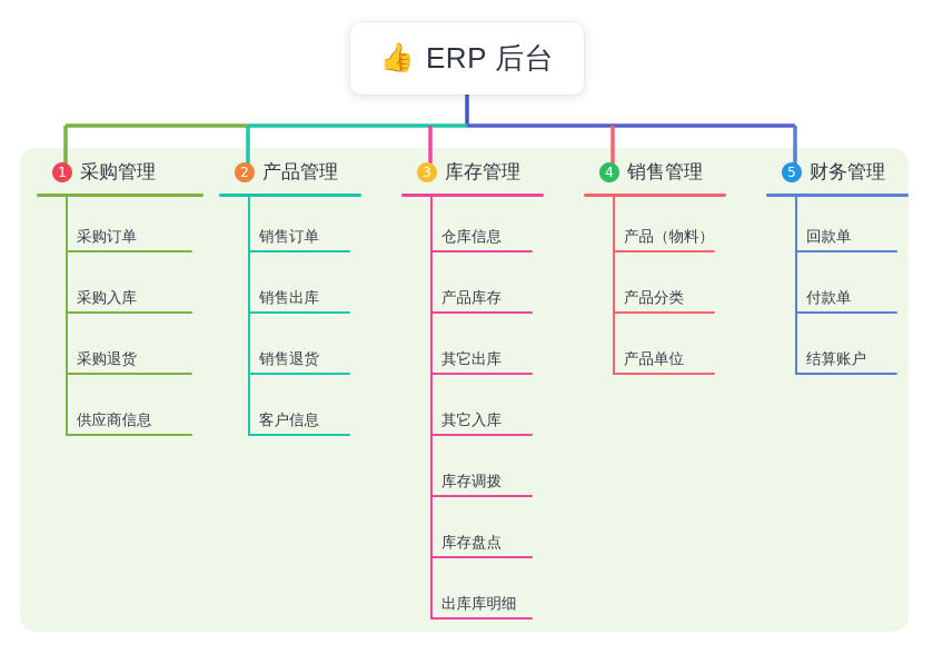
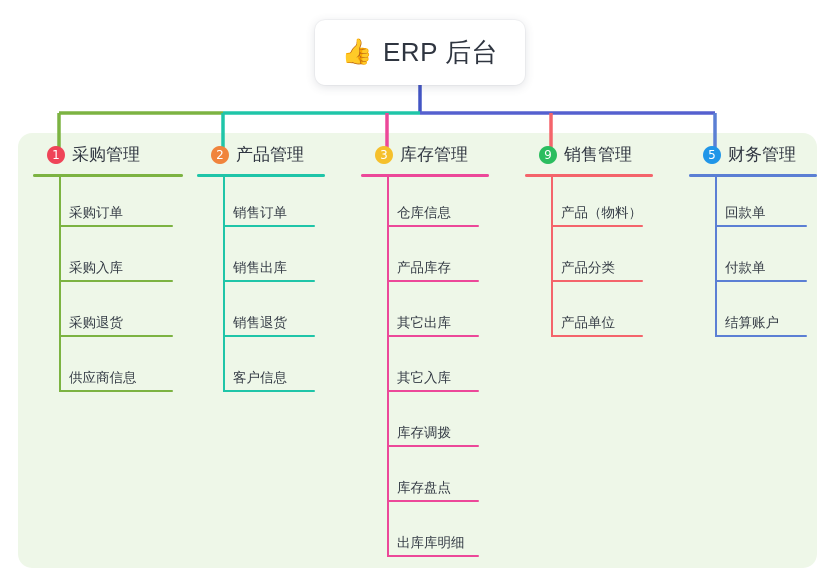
  👍
  ERP 后台
  1
  采购管理
  采购订单
  采购入库
  采购退货
  供应商信息
  2
  产品管理
  销售订单
  销售出库
  销售退货
  客户信息
  3
  库存管理
  仓库信息
  产品库存
  其它出库
  其它入库
  库存调拨
  库存盘点
  出库库明细
- 4
+ 9
  销售管理
  产品（物料）
  产品分类
  产品单位
  5
  财务管理
  回款单
  付款单
  结算账户
